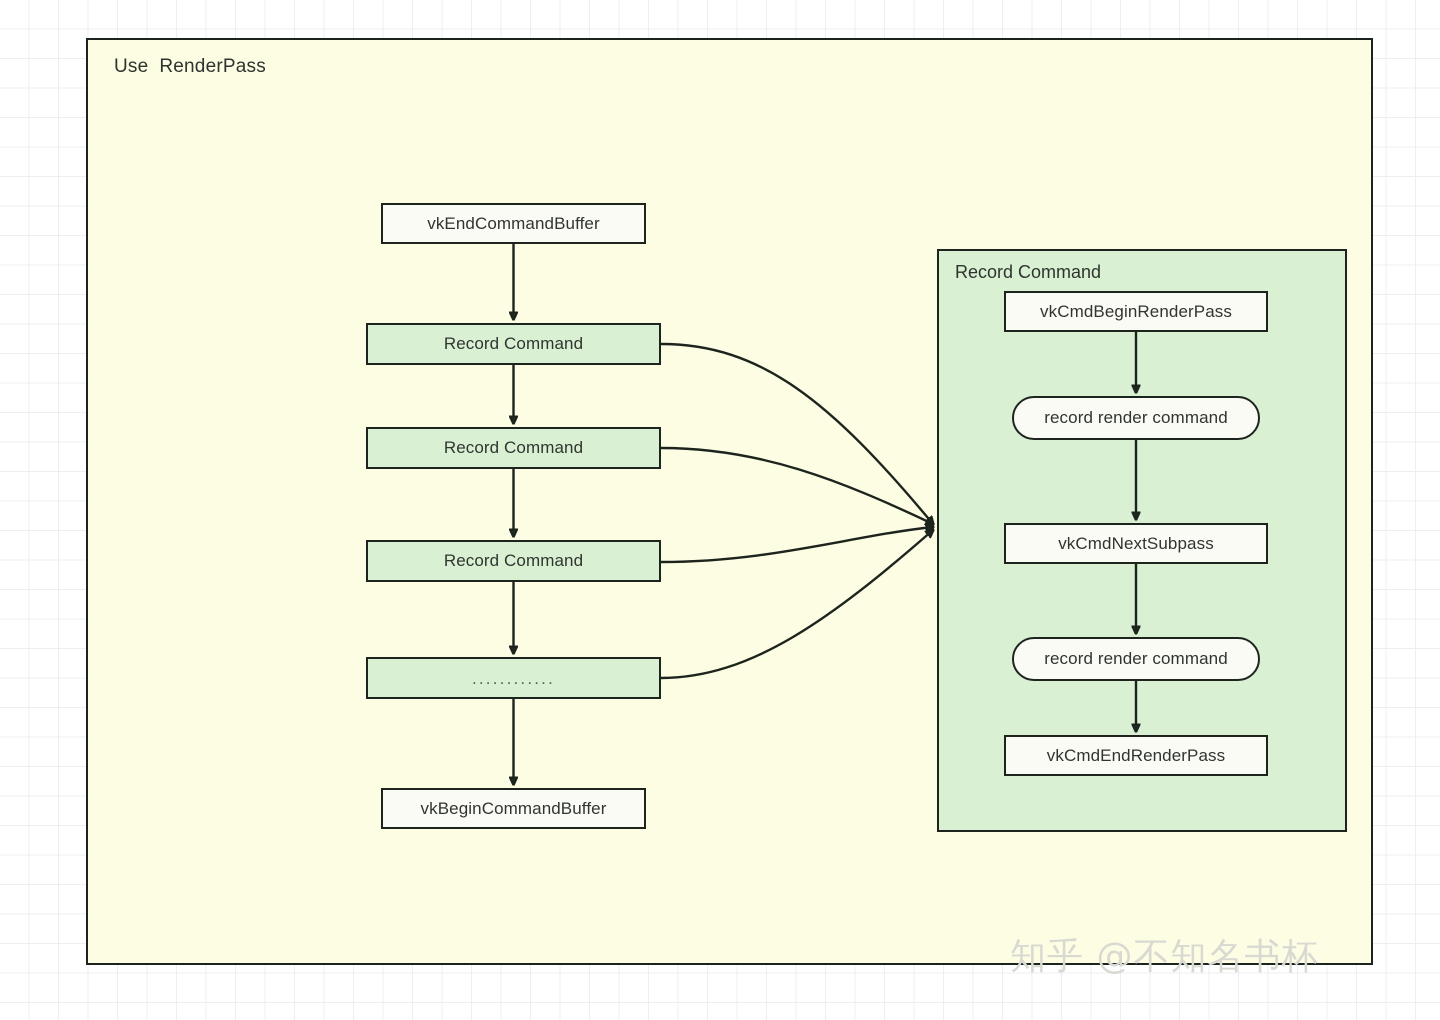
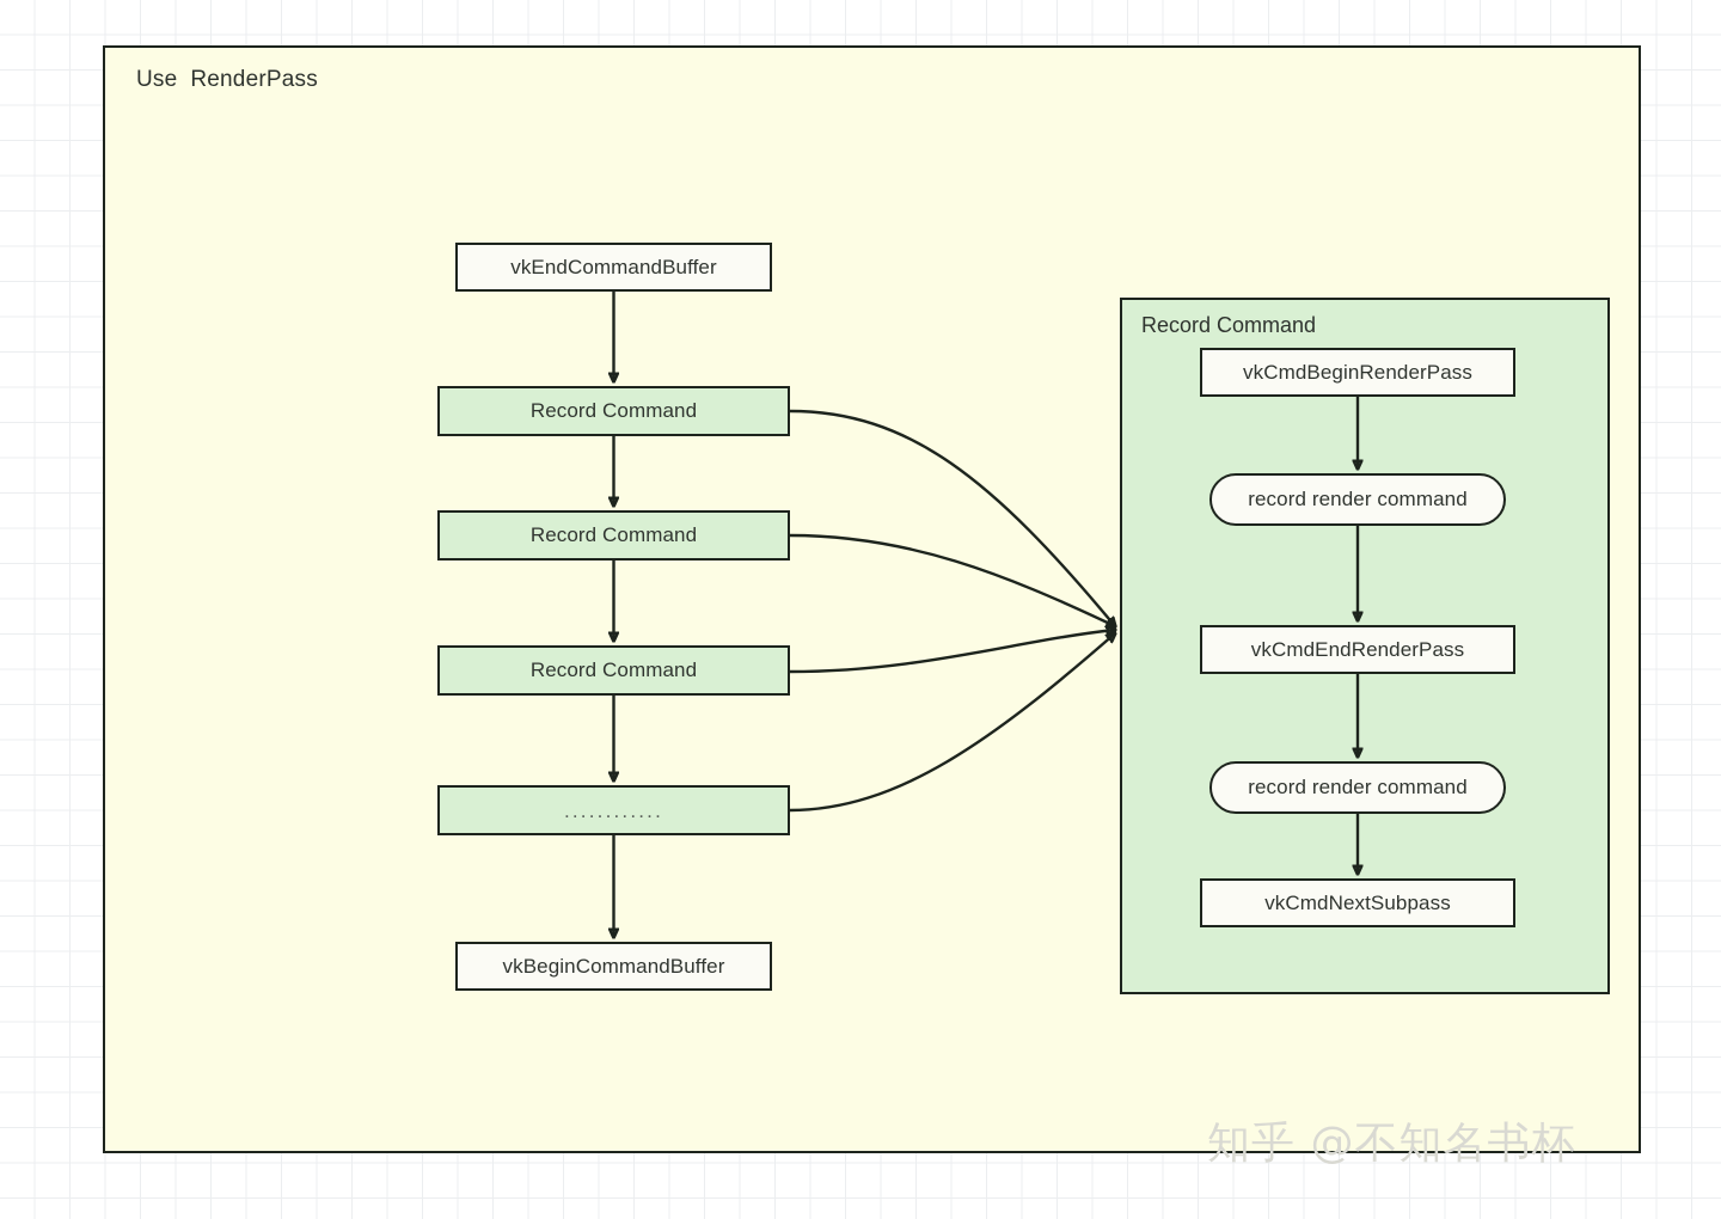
  Use RenderPass
  Record Command
  vkEndCommandBuffer
  Record Command
  Record Command
  Record Command
  ............
  vkBeginCommandBuffer
  vkCmdBeginRenderPass
  record render command
- vkCmdNextSubpass
+ vkCmdEndRenderPass
  record render command
- vkCmdEndRenderPass
+ vkCmdNextSubpass
  知乎 @不知名书杯
